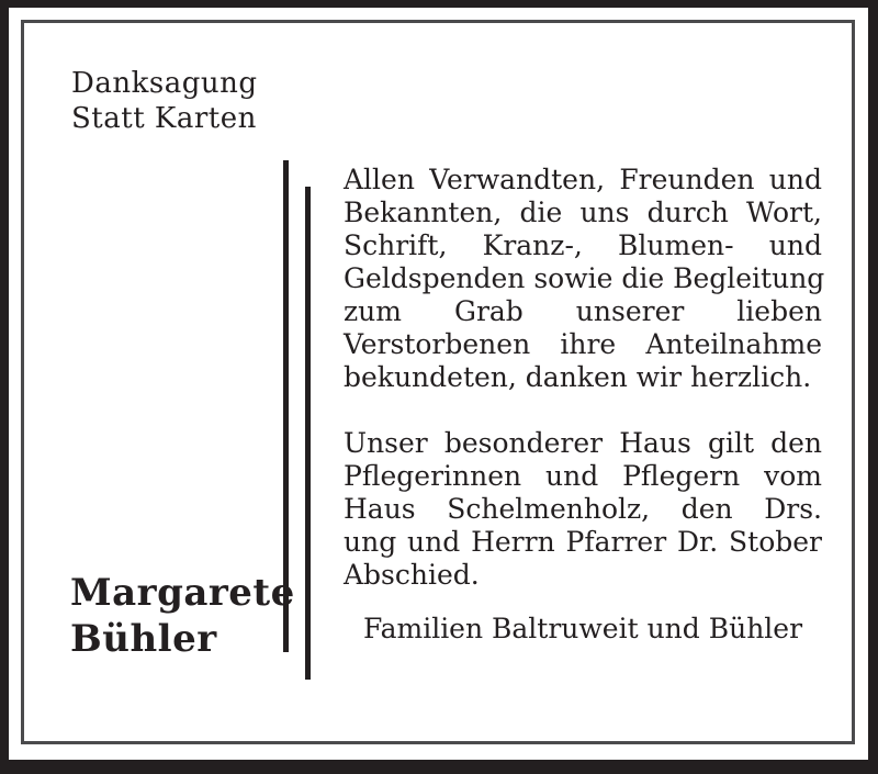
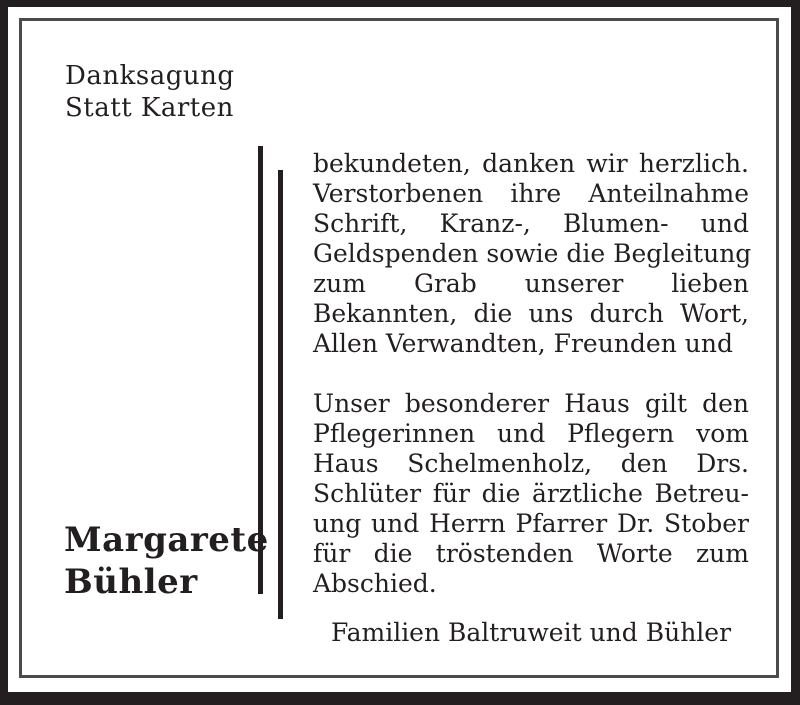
  Danksagung
  Statt Karten
  Margarete
  Bühler
- Allen Verwandten, Freunden und
+ bekundeten, danken wir herzlich.
- Bekannten, die uns durch Wort,
+ Verstorbenen ihre Anteilnahme
  Schrift, Kranz-, Blumen- und
  Geldspenden sowie die Begleitung
  zum Grab unserer lieben
- Verstorbenen ihre Anteilnahme
+ Bekannten, die uns durch Wort,
- bekundeten, danken wir herzlich.
+ Allen Verwandten, Freunden und
  Unser besonderer Haus gilt den
  Pflegerinnen und Pflegern vom
  Haus Schelmenholz, den Drs.
+ Schlüter für die ärztliche Betreu-
  ung und Herrn Pfarrer Dr. Stober
+ für die tröstenden Worte zum
  Abschied.
  Familien Baltruweit und Bühler
